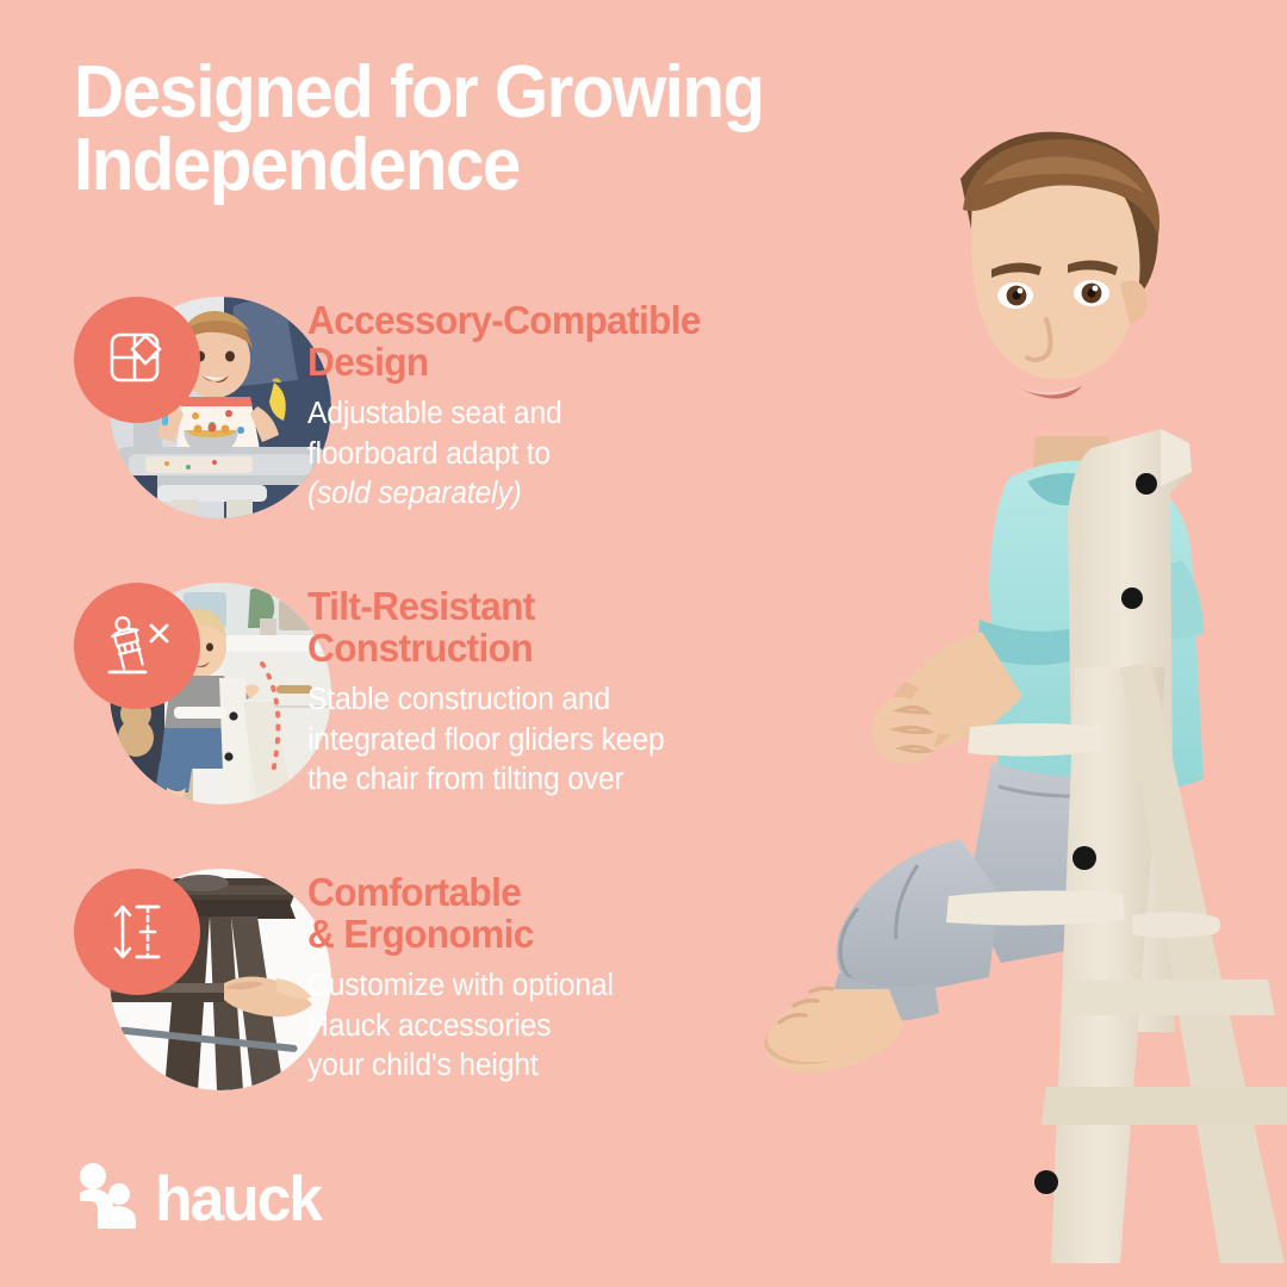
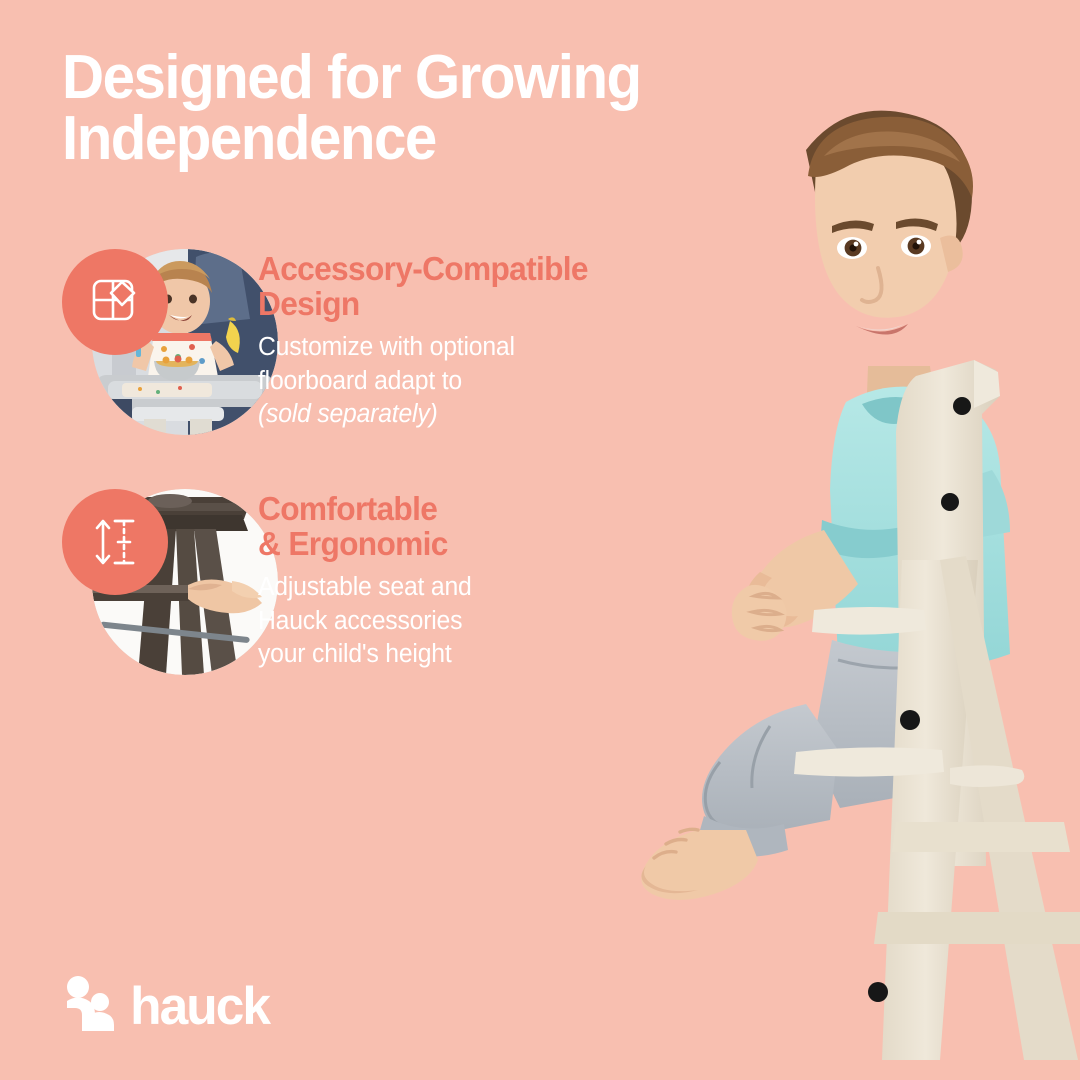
  Designed for Growing
  Independence
  Accessory-Compatible
  Design
- Adjustable seat and
+ Customize with optional
  floorboard adapt to
  (sold separately)
- Tilt-Resistant
- Construction
- Stable construction and
- integrated floor gliders keep
- the chair from tilting over
  Comfortable
  & Ergonomic
- Customize with optional
+ Adjustable seat and
  Hauck accessories
  your child's height
  hauck
